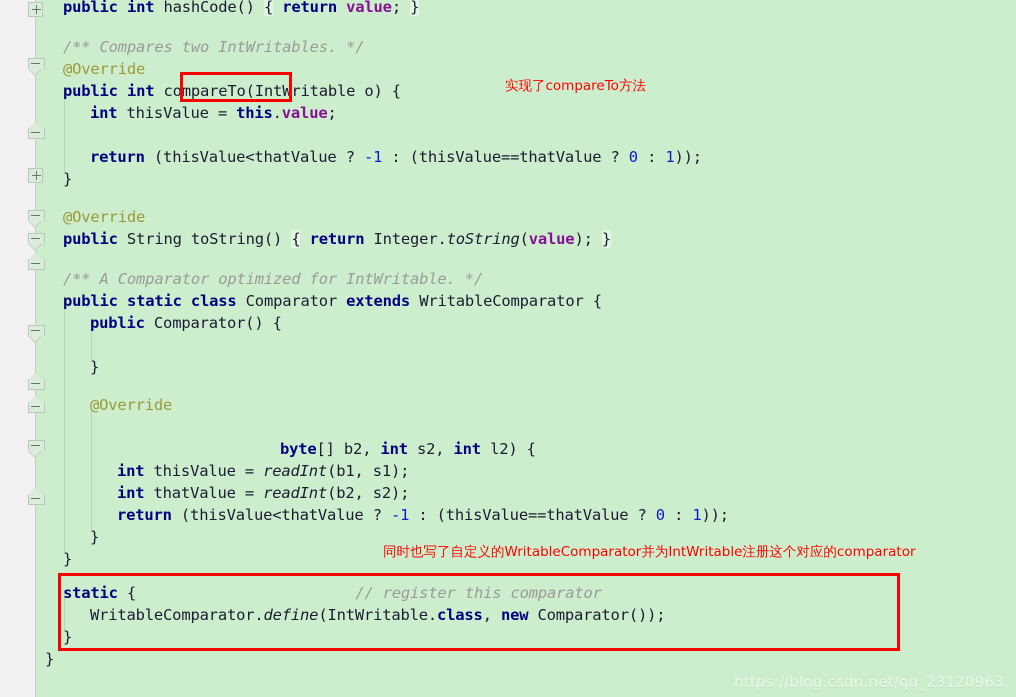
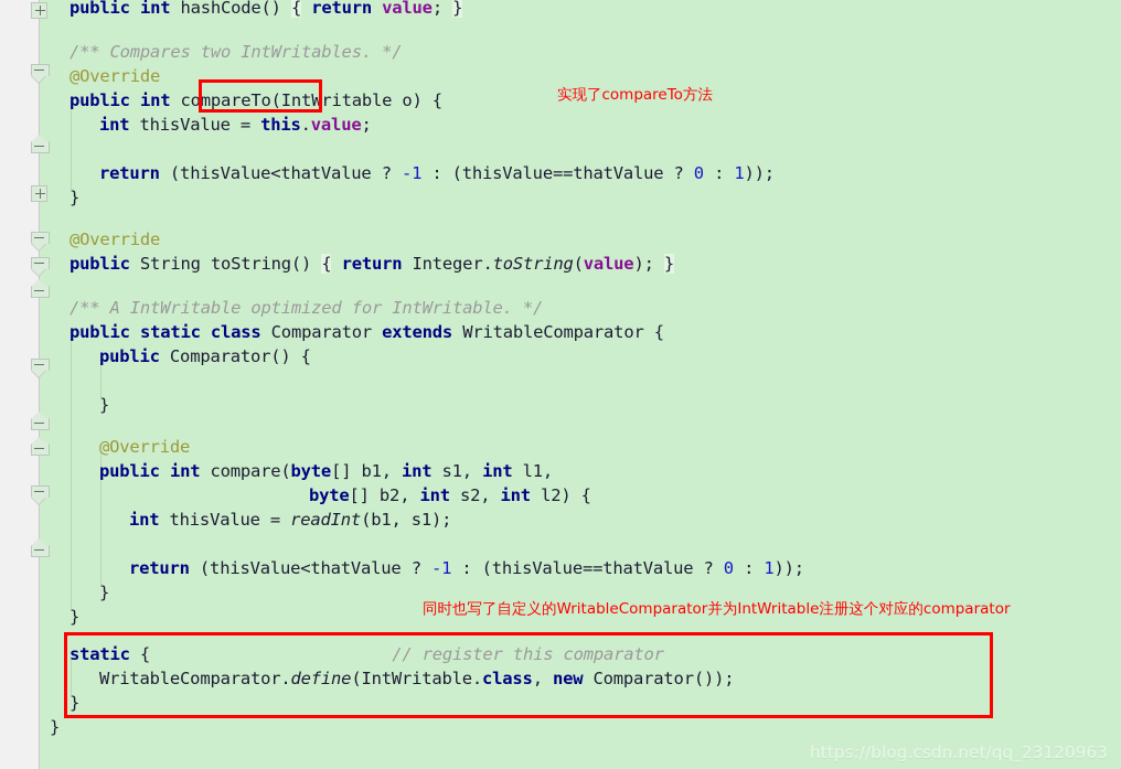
  public int hashCode() { return value; }
  /** Compares two IntWritables. */
  @Override
  public int compareTo(IntWritable o) {
  int thisValue = this.value;
  return (thisValue<thatValue ? -1 : (thisValue==thatValue ? 0 : 1));
  }
  @Override
  public String toString() { return Integer.toString(value); }
- /** A Comparator optimized for IntWritable. */
+ /** A IntWritable optimized for IntWritable. */
  public static class Comparator extends WritableComparator {
  public Comparator() {
  }
  @Override
+ public int compare(byte[] b1, int s1, int l1,
  byte[] b2, int s2, int l2) {
  int thisValue = readInt(b1, s1);
- int thatValue = readInt(b2, s2);
  return (thisValue<thatValue ? -1 : (thisValue==thatValue ? 0 : 1));
  }
  }
  static { // register this comparator
  WritableComparator.define(IntWritable.class, new Comparator());
  }
  }
  实现了compareTo方法
  同时也写了自定义的WritableComparator并为IntWritable注册这个对应的comparator
  https://blog.csdn.net/qq_23120963
